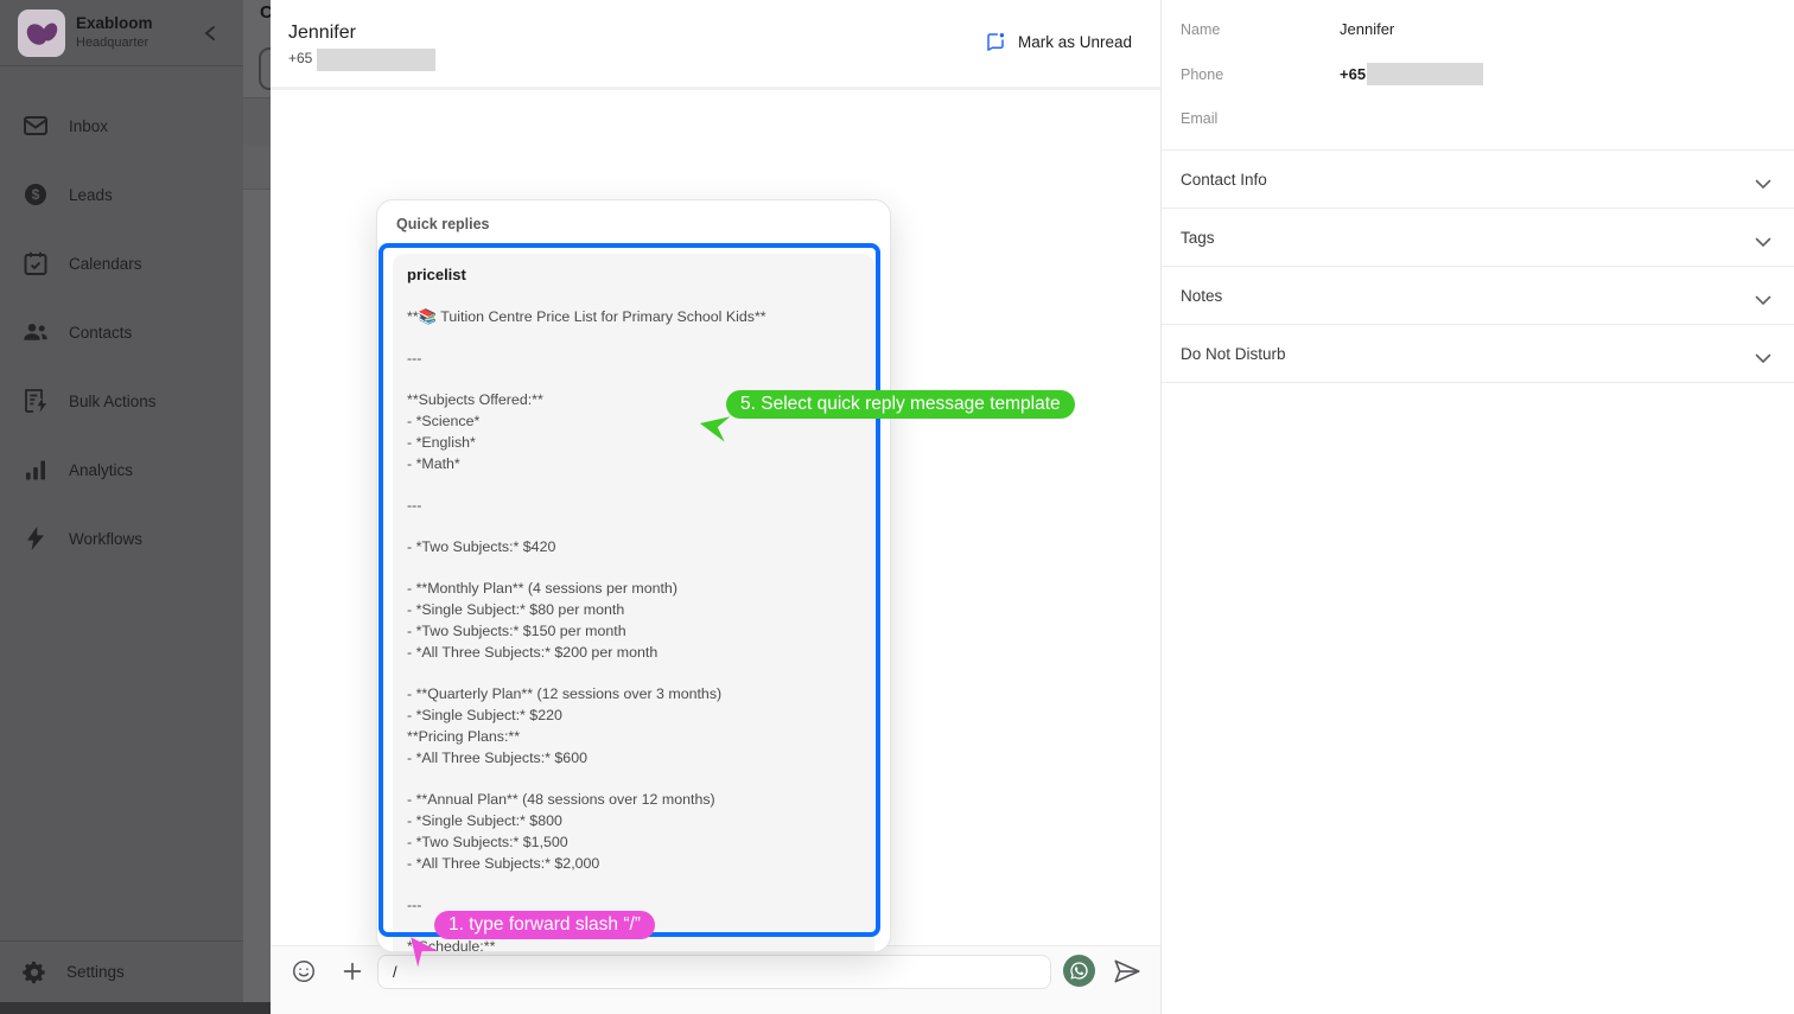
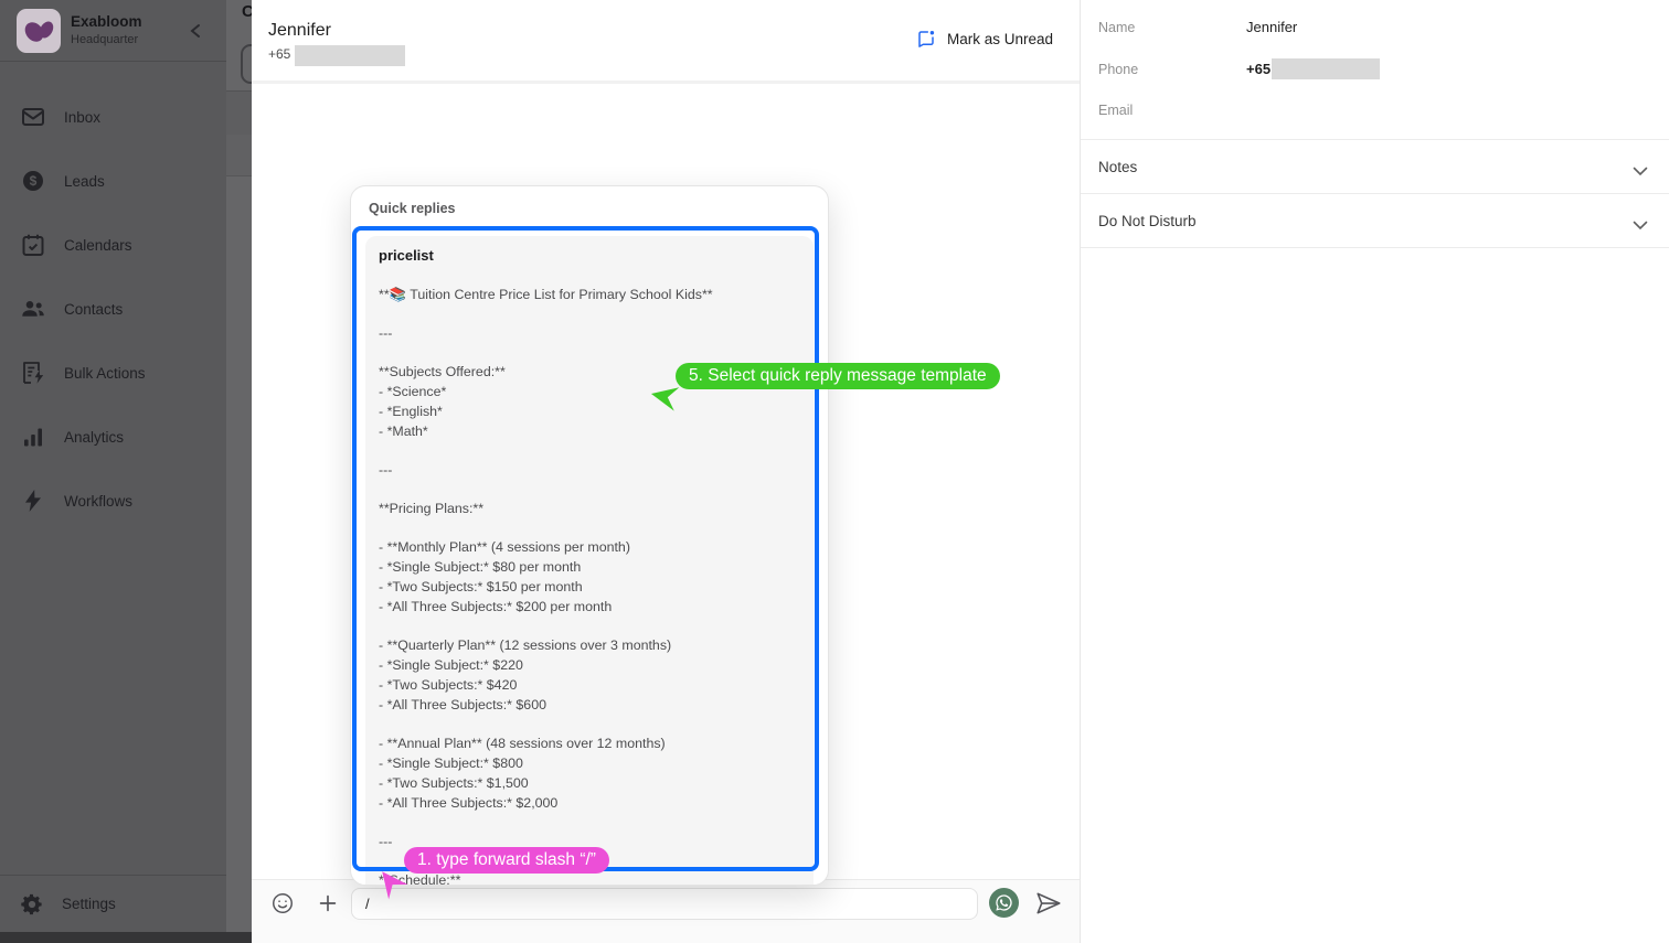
  Exabloom
  Headquarter
  Inbox
  $
  Leads
  Calendars
  Contacts
  Bulk Actions
  Analytics
  Workflows
  Settings
  C
  Jennifer
  +65
  Mark as Unread
  /
  Quick replies
  pricelist
  **📚 Tuition Centre Price List for Primary School Kids**
  ---
  **Subjects Offered:**
  - *Science*
  - *English*
  - *Math*
  ---
- - *Two Subjects:* $420
+ **Pricing Plans:**
  - **Monthly Plan** (4 sessions per month)
  - *Single Subject:* $80 per month
  - *Two Subjects:* $150 per month
  - *All Three Subjects:* $200 per month
  - **Quarterly Plan** (12 sessions over 3 months)
  - *Single Subject:* $220
- **Pricing Plans:**
+ - *Two Subjects:* $420
  - *All Three Subjects:* $600
  - **Annual Plan** (48 sessions over 12 months)
  - *Single Subject:* $800
  - *Two Subjects:* $1,500
  - *All Three Subjects:* $2,000
  ---
  *chedule:**
  5. Select quick reply message template
  1. type forward slash “/”
  Name
  Jennifer
  Phone
  +65
  Email
- Contact Info
- Tags
  Notes
  Do Not Disturb
